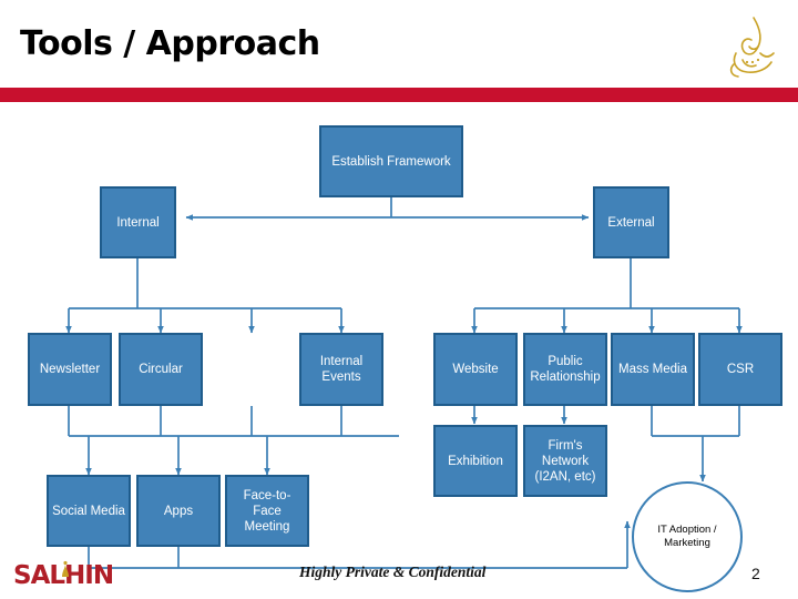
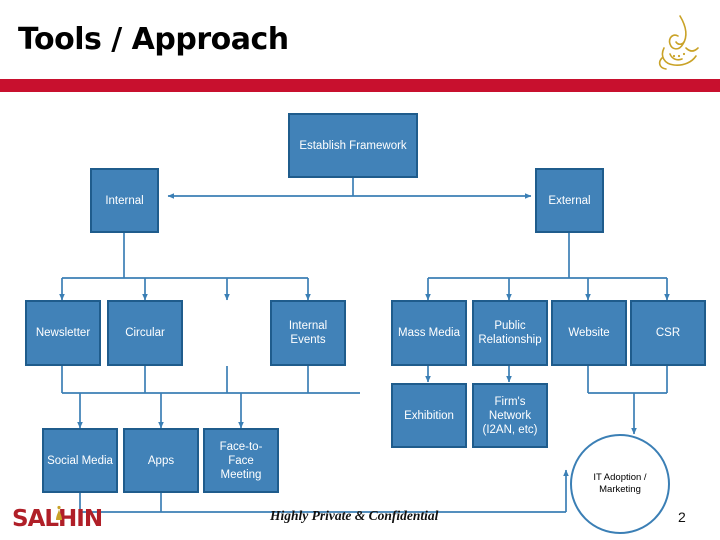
  Tools / Approach
  Establish Framework
  Internal
  External
  Newsletter
  Circular
  Internal Events
  Social Media
  Apps
  Face-to-Face Meeting
- Website
+ Mass Media
  Public Relationship
- Mass Media
+ Website
  CSR
  Exhibition
  Firm's Network (I2AN, etc)
  IT Adoption / Marketing
  SALHIN
  Highly Private & Confidential
  2
